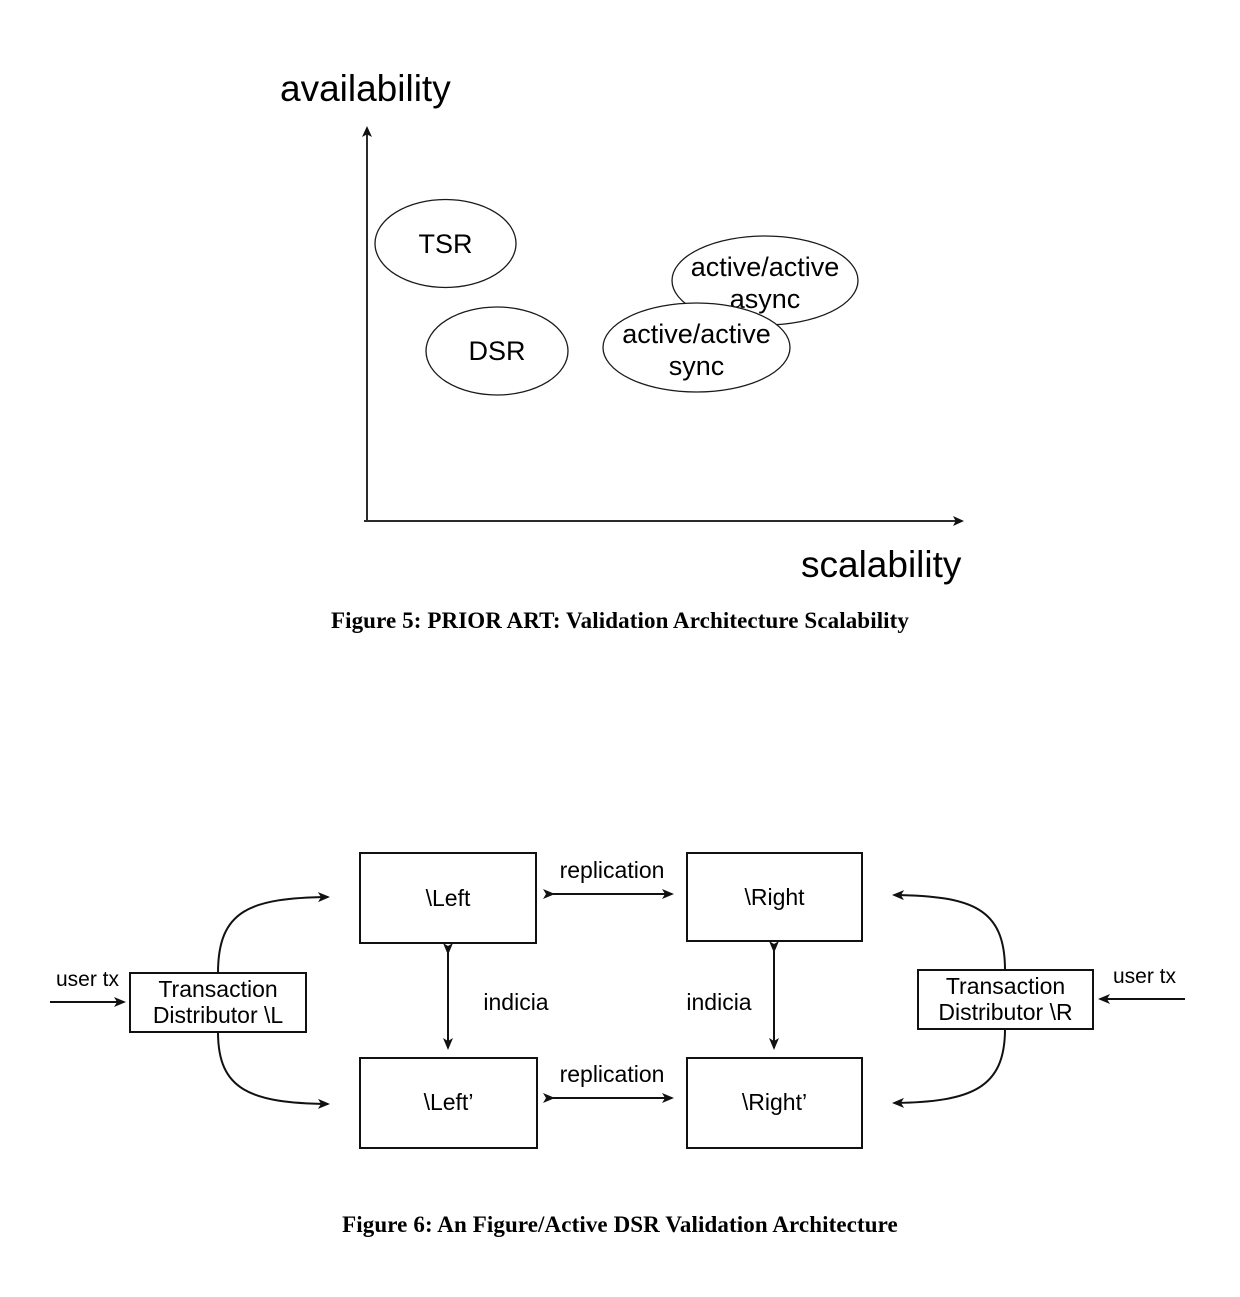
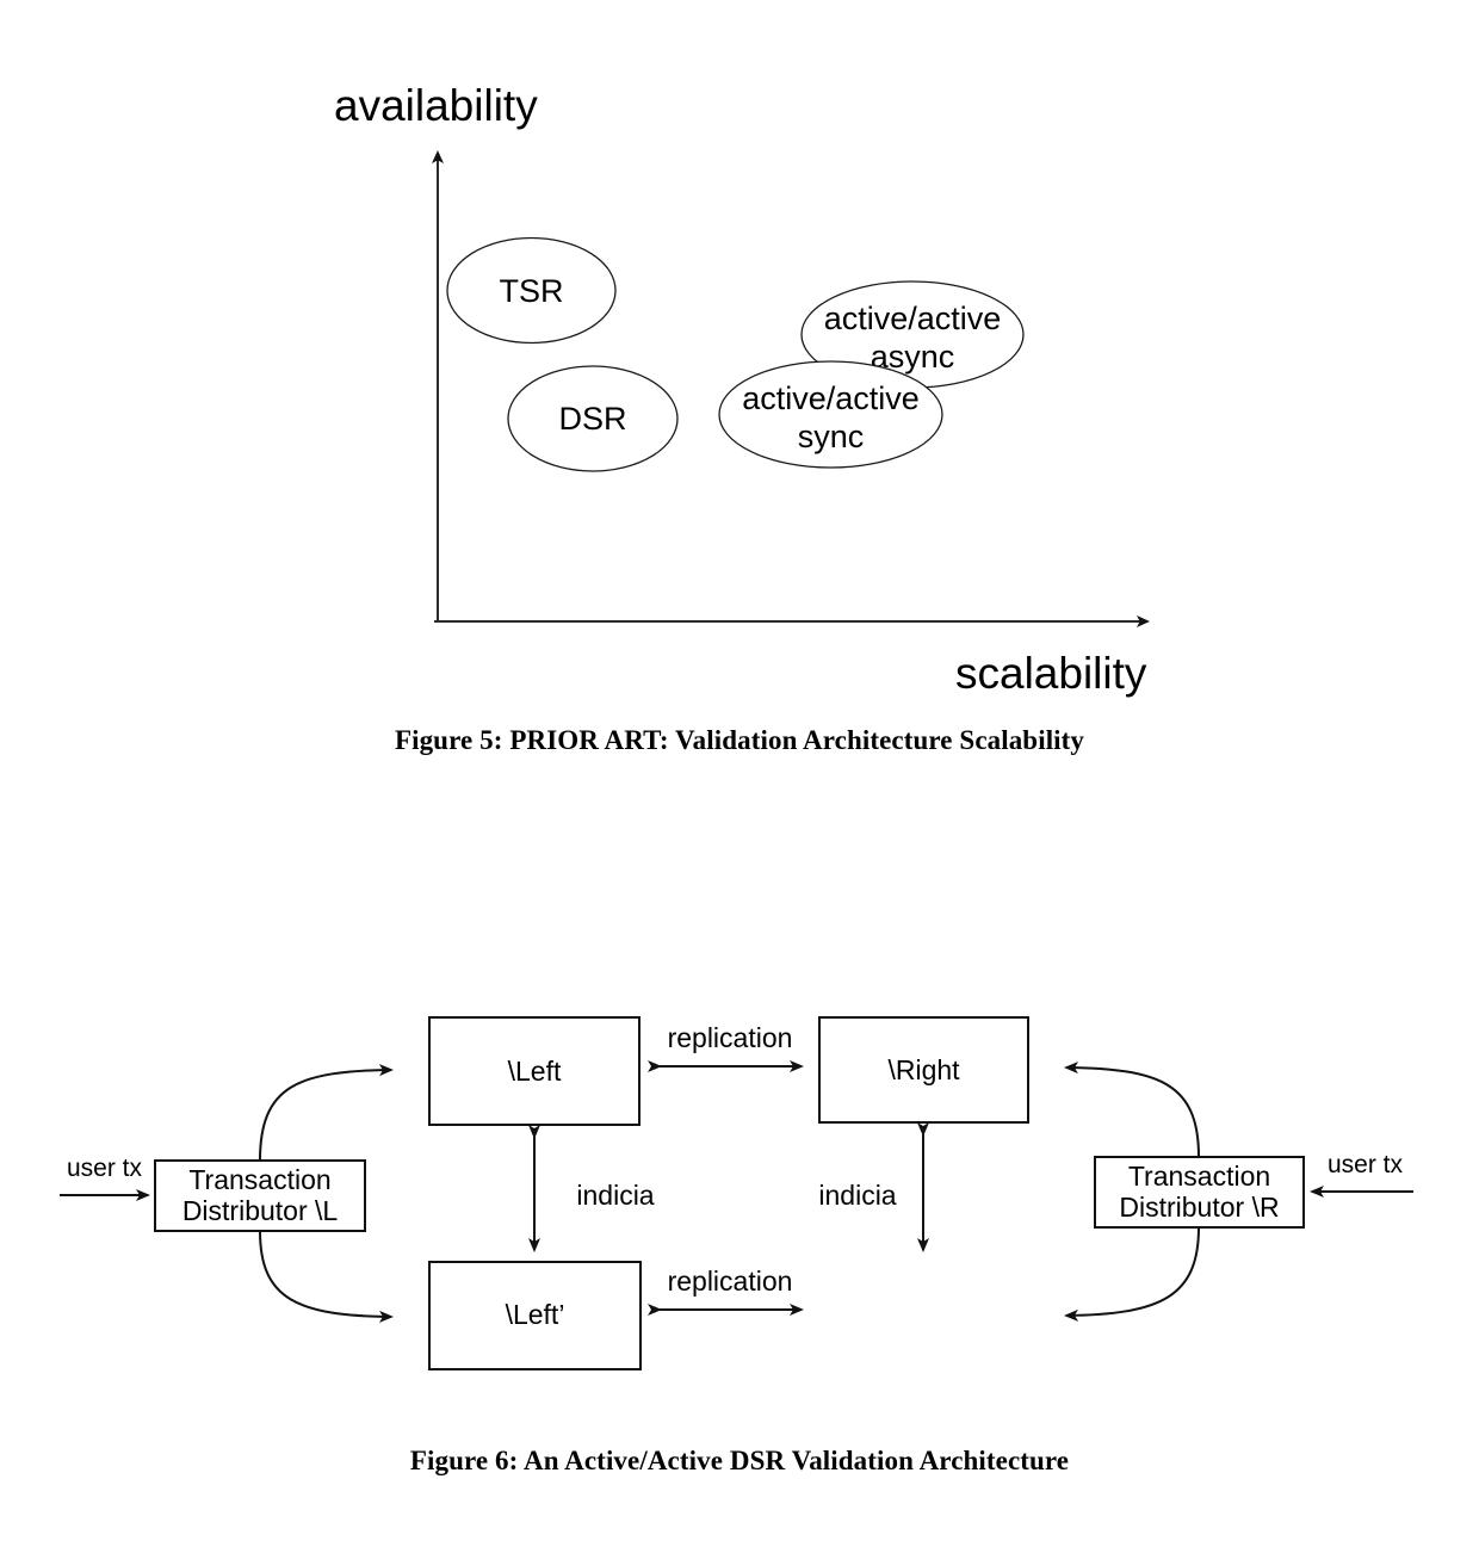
  availability
  scalability
  TSR
  DSR
  active/active
  async
  active/active
  sync
  Figure 5: PRIOR ART: Validation Architecture Scalability
  \Left
  \Right
  \Left’
- \Right’
  Transaction
  Distributor \L
  Transaction
  Distributor \R
  user tx
  user tx
  replication
  replication
  indicia
  indicia
- Figure 6: An Figure/Active DSR Validation Architecture
+ Figure 6: An Active/Active DSR Validation Architecture
